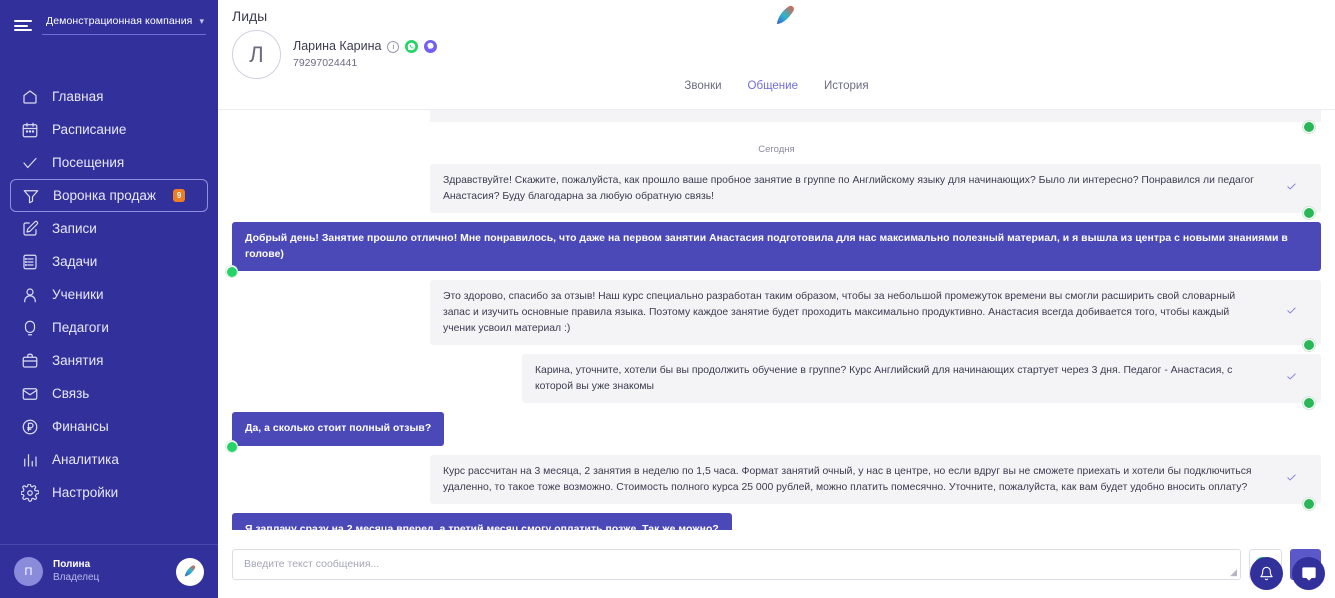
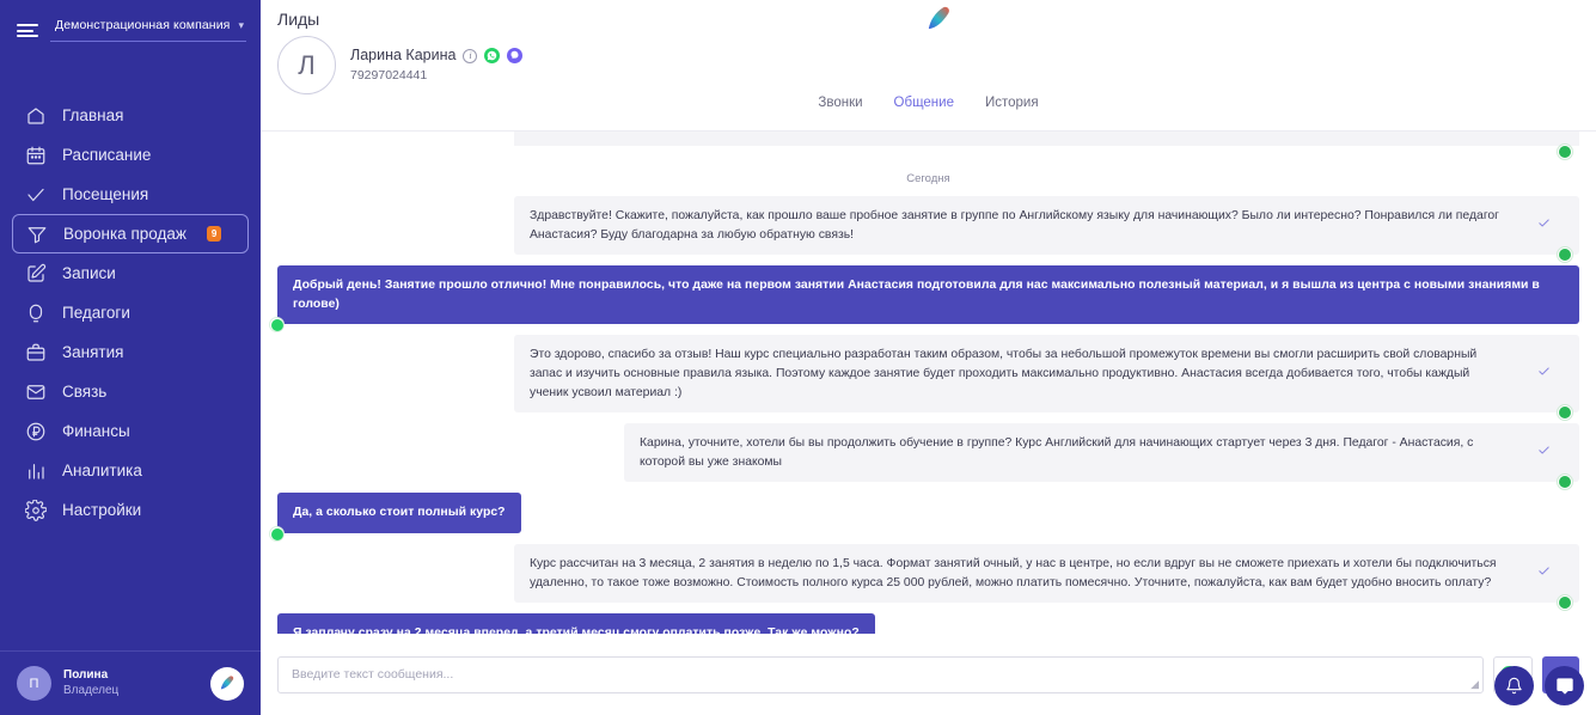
  Демонстрационная компания
  ▾
  Главная
  Расписание
  Посещения
  Воронка продаж
  9
  Записи
- Задачи
- Ученики
  Педагоги
  Занятия
  Связь
  Финансы
  Аналитика
  Настройки
  П
  Полина
  Владелец
  Лиды
  Л
  Ларина Карина
  i
  79297024441
  Звонки
  Общение
  История
  Сегодня
  Здравствуйте! Скажите, пожалуйста, как прошло ваше пробное занятие в группе по Английскому языку для начинающих? Было ли интересно? Понравился ли педагог Анастасия? Буду благодарна за любую обратную связь!
  Добрый день! Занятие прошло отлично! Мне понравилось, что даже на первом занятии Анастасия подготовила для нас максимально полезный материал, и я вышла из центра с новыми знаниями в голове)
  Это здорово, спасибо за отзыв! Наш курс специально разработан таким образом, чтобы за небольшой промежуток времени вы смогли расширить свой словарный запас и изучить основные правила языка. Поэтому каждое занятие будет проходить максимально продуктивно. Анастасия всегда добивается того, чтобы каждый ученик усвоил материал :)
  Карина, уточните, хотели бы вы продолжить обучение в группе? Курс Английский для начинающих стартует через 3 дня. Педагог - Анастасия, с которой вы уже знакомы
- Да, а сколько стоит полный отзыв?
+ Да, а сколько стоит полный курс?
  Курс рассчитан на 3 месяца, 2 занятия в неделю по 1,5 часа. Формат занятий очный, у нас в центре, но если вдруг вы не сможете приехать и хотели бы подключиться удаленно, то такое тоже возможно. Стоимость полного курса 25 000 рублей, можно платить помесячно. Уточните, пожалуйста, как вам будет удобно вносить оплату?
  Введите текст сообщения...
  ◢
